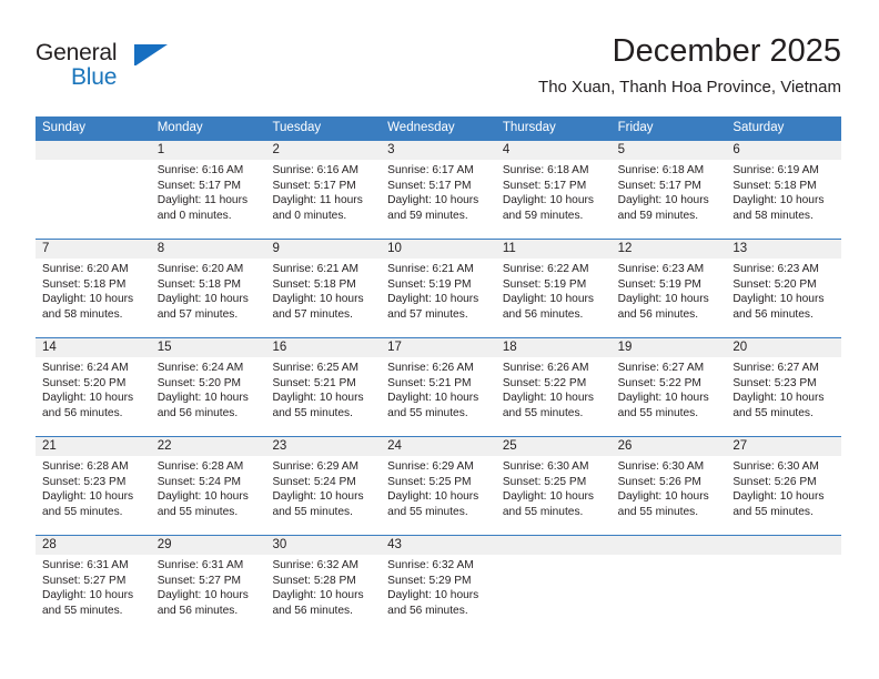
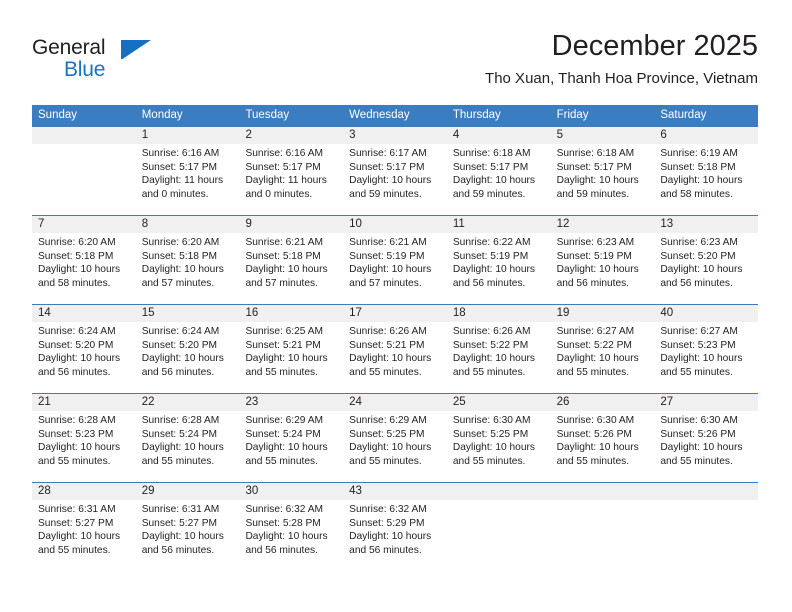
  General
  Blue
  December 2025
  Tho Xuan, Thanh Hoa Province, Vietnam
  Sunday
  Monday
  Tuesday
  Wednesday
  Thursday
  Friday
  Saturday
  1
  Sunrise: 6:16 AM
  Sunset: 5:17 PM
  Daylight: 11 hours
  and 0 minutes.
  2
  Sunrise: 6:16 AM
  Sunset: 5:17 PM
  Daylight: 11 hours
  and 0 minutes.
  3
  Sunrise: 6:17 AM
  Sunset: 5:17 PM
  Daylight: 10 hours
  and 59 minutes.
  4
  Sunrise: 6:18 AM
  Sunset: 5:17 PM
  Daylight: 10 hours
  and 59 minutes.
  5
  Sunrise: 6:18 AM
  Sunset: 5:17 PM
  Daylight: 10 hours
  and 59 minutes.
  6
  Sunrise: 6:19 AM
  Sunset: 5:18 PM
  Daylight: 10 hours
  and 58 minutes.
  7
  Sunrise: 6:20 AM
  Sunset: 5:18 PM
  Daylight: 10 hours
  and 58 minutes.
  8
  Sunrise: 6:20 AM
  Sunset: 5:18 PM
  Daylight: 10 hours
  and 57 minutes.
  9
  Sunrise: 6:21 AM
  Sunset: 5:18 PM
  Daylight: 10 hours
  and 57 minutes.
  10
  Sunrise: 6:21 AM
  Sunset: 5:19 PM
  Daylight: 10 hours
  and 57 minutes.
  11
  Sunrise: 6:22 AM
  Sunset: 5:19 PM
  Daylight: 10 hours
  and 56 minutes.
  12
  Sunrise: 6:23 AM
  Sunset: 5:19 PM
  Daylight: 10 hours
  and 56 minutes.
  13
  Sunrise: 6:23 AM
  Sunset: 5:20 PM
  Daylight: 10 hours
  and 56 minutes.
  14
  Sunrise: 6:24 AM
  Sunset: 5:20 PM
  Daylight: 10 hours
  and 56 minutes.
  15
  Sunrise: 6:24 AM
  Sunset: 5:20 PM
  Daylight: 10 hours
  and 56 minutes.
  16
  Sunrise: 6:25 AM
  Sunset: 5:21 PM
  Daylight: 10 hours
  and 55 minutes.
  17
  Sunrise: 6:26 AM
  Sunset: 5:21 PM
  Daylight: 10 hours
  and 55 minutes.
  18
  Sunrise: 6:26 AM
  Sunset: 5:22 PM
  Daylight: 10 hours
  and 55 minutes.
  19
  Sunrise: 6:27 AM
  Sunset: 5:22 PM
  Daylight: 10 hours
  and 55 minutes.
- 20
+ 40
  Sunrise: 6:27 AM
  Sunset: 5:23 PM
  Daylight: 10 hours
  and 55 minutes.
  21
  Sunrise: 6:28 AM
  Sunset: 5:23 PM
  Daylight: 10 hours
  and 55 minutes.
  22
  Sunrise: 6:28 AM
  Sunset: 5:24 PM
  Daylight: 10 hours
  and 55 minutes.
  23
  Sunrise: 6:29 AM
  Sunset: 5:24 PM
  Daylight: 10 hours
  and 55 minutes.
  24
  Sunrise: 6:29 AM
  Sunset: 5:25 PM
  Daylight: 10 hours
  and 55 minutes.
  25
  Sunrise: 6:30 AM
  Sunset: 5:25 PM
  Daylight: 10 hours
  and 55 minutes.
  26
  Sunrise: 6:30 AM
  Sunset: 5:26 PM
  Daylight: 10 hours
  and 55 minutes.
  27
  Sunrise: 6:30 AM
  Sunset: 5:26 PM
  Daylight: 10 hours
  and 55 minutes.
  28
  Sunrise: 6:31 AM
  Sunset: 5:27 PM
  Daylight: 10 hours
  and 55 minutes.
  29
  Sunrise: 6:31 AM
  Sunset: 5:27 PM
  Daylight: 10 hours
  and 56 minutes.
  30
  Sunrise: 6:32 AM
  Sunset: 5:28 PM
  Daylight: 10 hours
  and 56 minutes.
  43
  Sunrise: 6:32 AM
  Sunset: 5:29 PM
  Daylight: 10 hours
  and 56 minutes.
